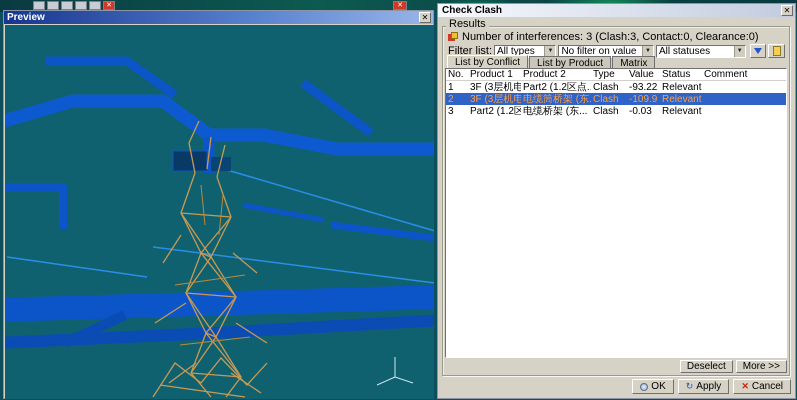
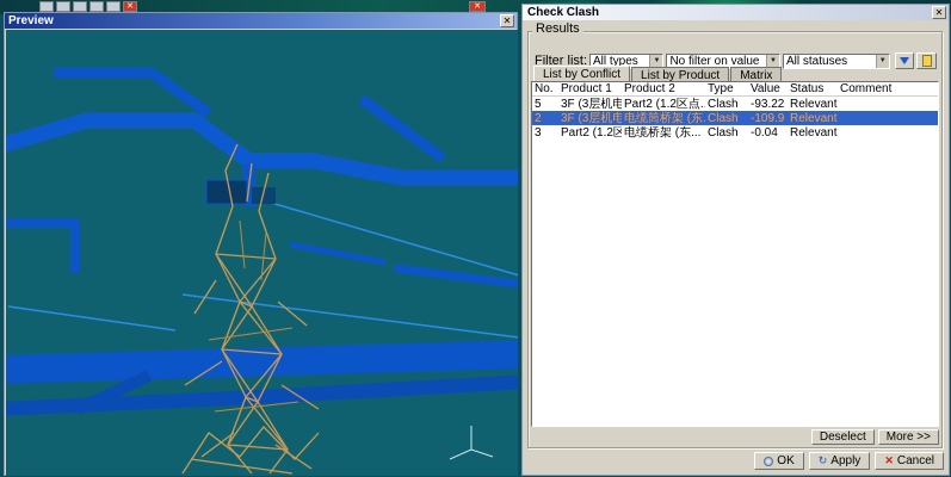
  Preview
  ✕
  Check Clash
  ✕
  Results
- Number of interferences: 3 (Clash:3, Contact:0, Clearance:0)
  Filter list:
  All types
  No filter on value
  All statuses
  List by Conflict
  List by Product
  Matrix
  No.
  Product 1
  Product 2
  Type
  Value
  Status
  Comment
- 1
+ 5
  3F (3层机电
  Part2 (1.2区点.
  Clash
  -93.22
  Relevant
  2
  3F (3层机电
  电缆筒桥架 (东.
  Clash
  -109.9
  Relevant
  3
  Part2 (1.2区
  电缆桥架 (东...
  Clash
- -0.03
+ -0.04
  Relevant
  Deselect
  More >>
  OK
  ↻
  Apply
  ✕
  Cancel
